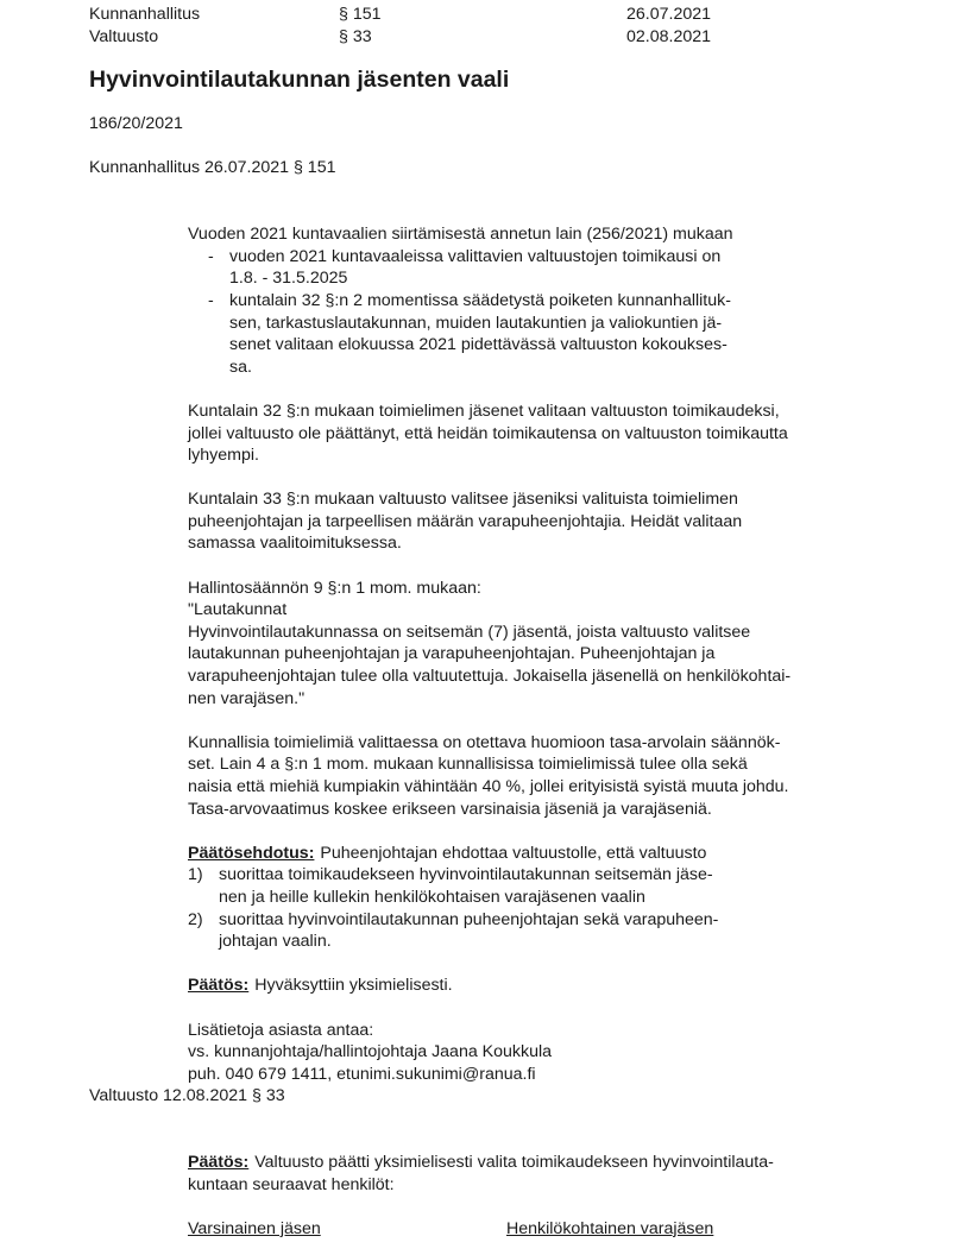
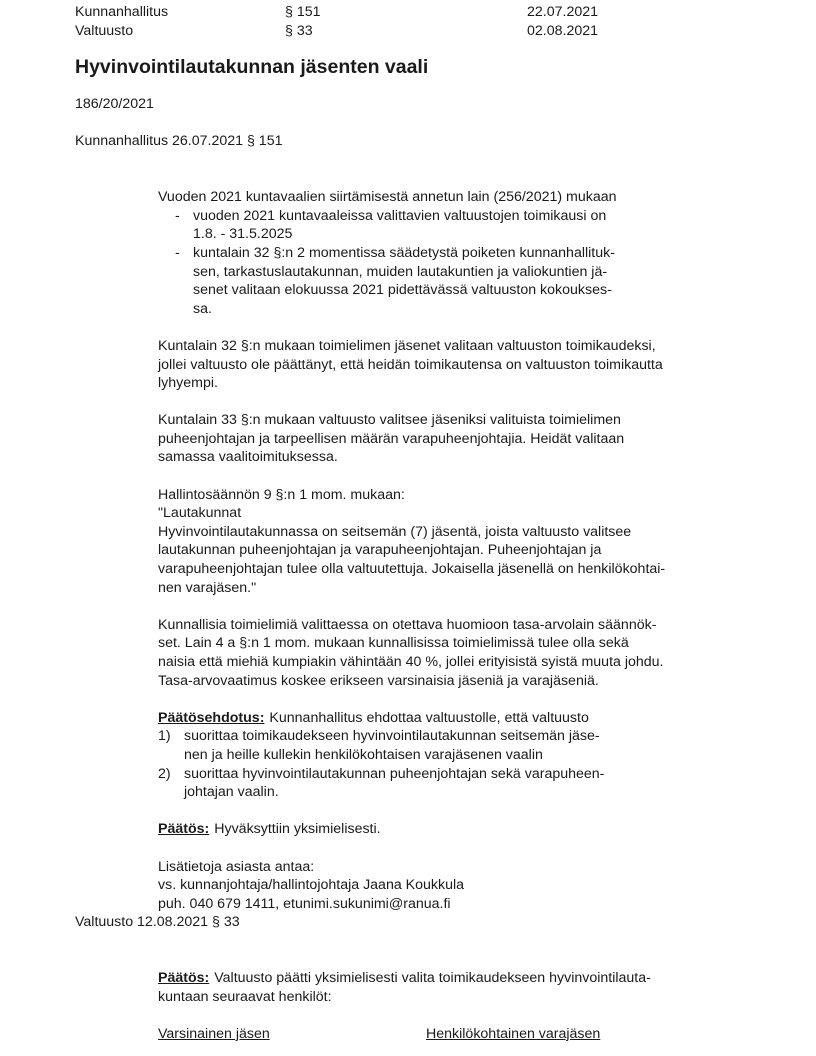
  Kunnanhallitus
  § 151
- 26.07.2021
+ 22.07.2021
  Valtuusto
  § 33
  02.08.2021
  Hyvinvointilautakunnan jäsenten vaali
  186/20/2021
  Kunnanhallitus 26.07.2021 § 151
  Vuoden 2021 kuntavaalien siirtämisestä annetun lain (256/2021) mukaan
  -
  vuoden 2021 kuntavaaleissa valittavien valtuustojen toimikausi on
  1.8. - 31.5.2025
  -
  kuntalain 32 §:n 2 momentissa säädetystä poiketen kunnanhallituk-
  sen, tarkastuslautakunnan, muiden lautakuntien ja valiokuntien jä-
  senet valitaan elokuussa 2021 pidettävässä valtuuston kokoukses-
  sa.
  Kuntalain 32 §:n mukaan toimielimen jäsenet valitaan valtuuston toimikaudeksi,
  jollei valtuusto ole päättänyt, että heidän toimikautensa on valtuuston toimikautta
  lyhyempi.
  Kuntalain 33 §:n mukaan valtuusto valitsee jäseniksi valituista toimielimen
  puheenjohtajan ja tarpeellisen määrän varapuheenjohtajia. Heidät valitaan
  samassa vaalitoimituksessa.
  Hallintosäännön 9 §:n 1 mom. mukaan:
  "Lautakunnat
  Hyvinvointilautakunnassa on seitsemän (7) jäsentä, joista valtuusto valitsee
  lautakunnan puheenjohtajan ja varapuheenjohtajan. Puheenjohtajan ja
  varapuheenjohtajan tulee olla valtuutettuja. Jokaisella jäsenellä on henkilökohtai-
  nen varajäsen."
  Kunnallisia toimielimiä valittaessa on otettava huomioon tasa-arvolain säännök-
  set. Lain 4 a §:n 1 mom. mukaan kunnallisissa toimielimissä tulee olla sekä
  naisia että miehiä kumpiakin vähintään 40 %, jollei erityisistä syistä muuta johdu.
  Tasa-arvovaatimus koskee erikseen varsinaisia jäseniä ja varajäseniä.
- Päätösehdotus: Puheenjohtajan ehdottaa valtuustolle, että valtuusto
+ Päätösehdotus: Kunnanhallitus ehdottaa valtuustolle, että valtuusto
  1)
  suorittaa toimikaudekseen hyvinvointilautakunnan seitsemän jäse-
  nen ja heille kullekin henkilökohtaisen varajäsenen vaalin
  2)
  suorittaa hyvinvointilautakunnan puheenjohtajan sekä varapuheen-
  johtajan vaalin.
  Päätös: Hyväksyttiin yksimielisesti.
  Lisätietoja asiasta antaa:
  vs. kunnanjohtaja/hallintojohtaja Jaana Koukkula
  puh. 040 679 1411, etunimi.sukunimi@ranua.fi
  Valtuusto 12.08.2021 § 33
  Päätös: Valtuusto päätti yksimielisesti valita toimikaudekseen hyvinvointilauta-
  kuntaan seuraavat henkilöt:
  Varsinainen jäsen
  Henkilökohtainen varajäsen
